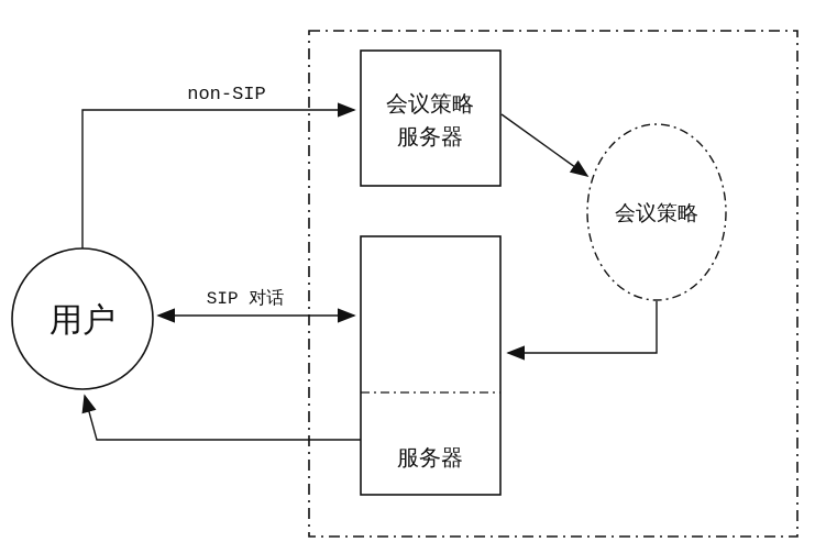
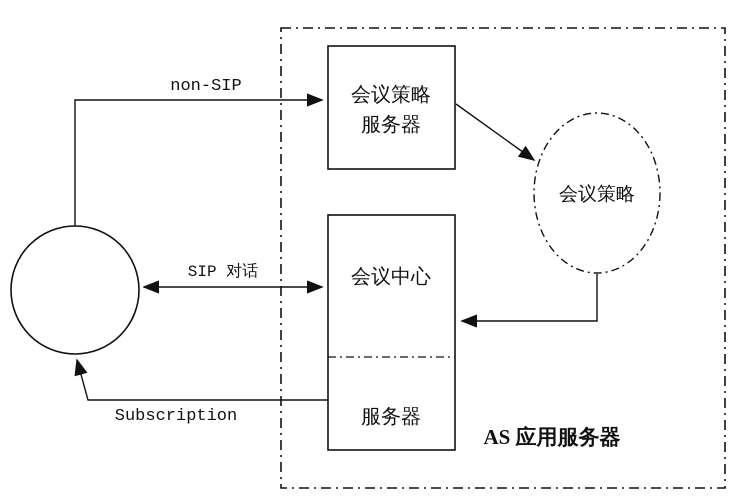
- 用户
  会议策略
  服务器
  会议策略
+ 会议中心
  服务器
  non-SIP
  SIP 对话
+ Subscription
+ AS 应用服务器
